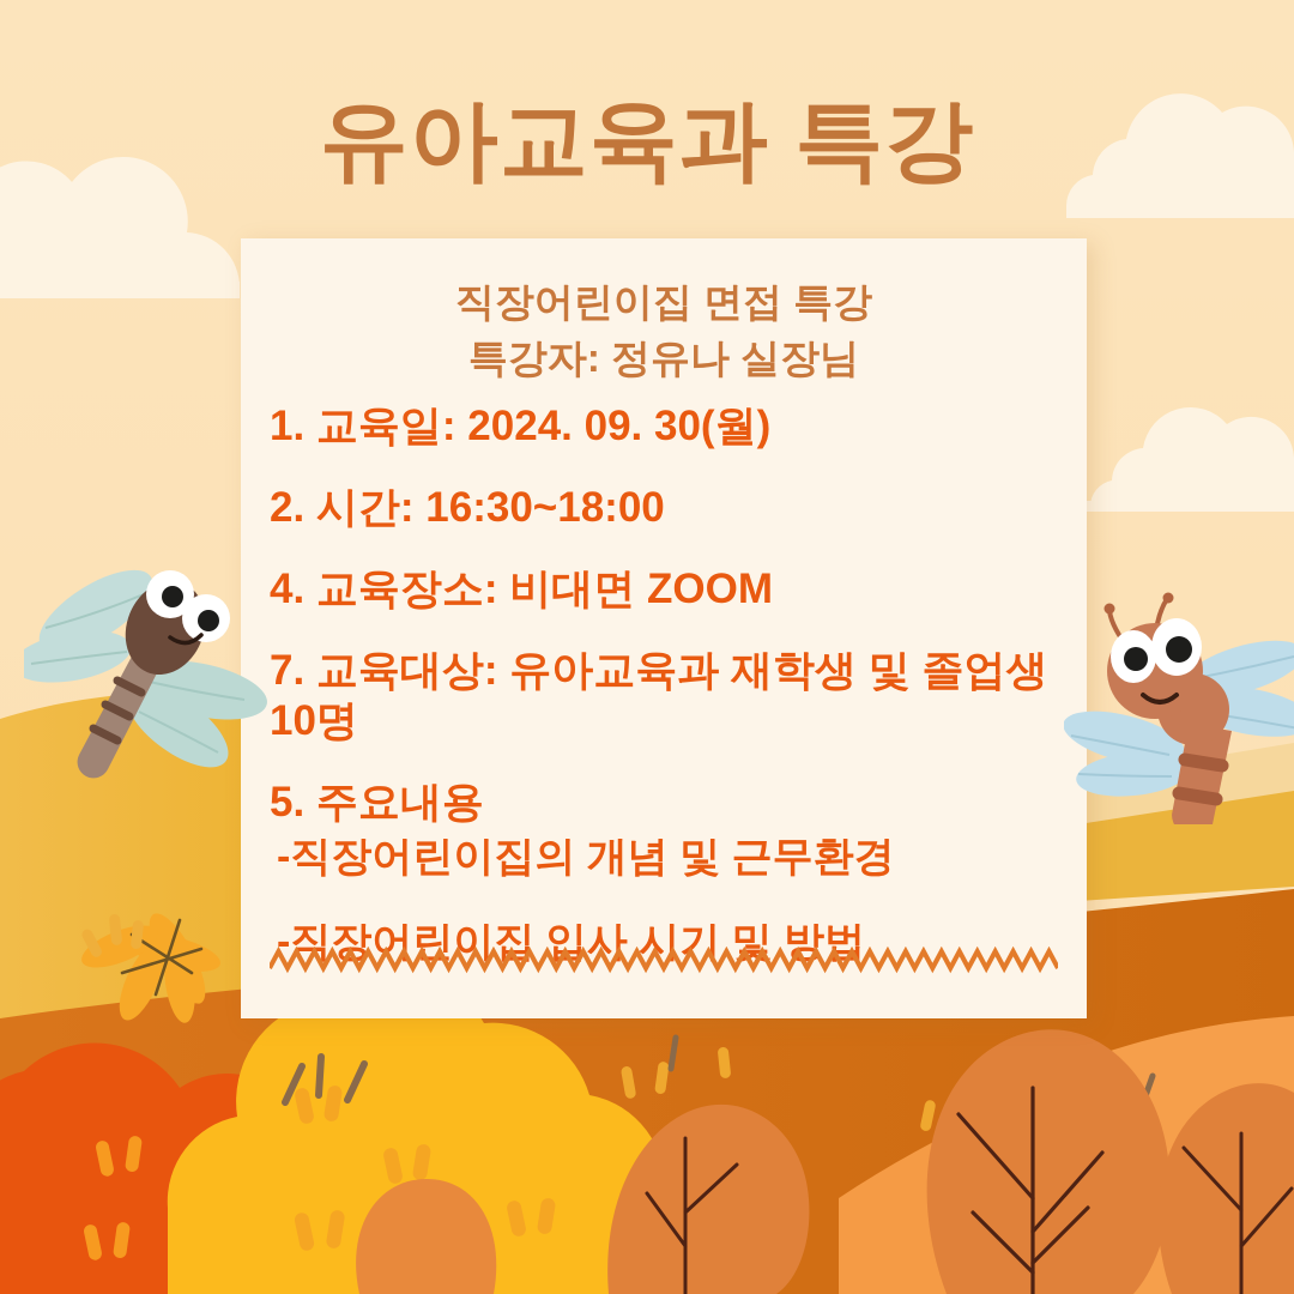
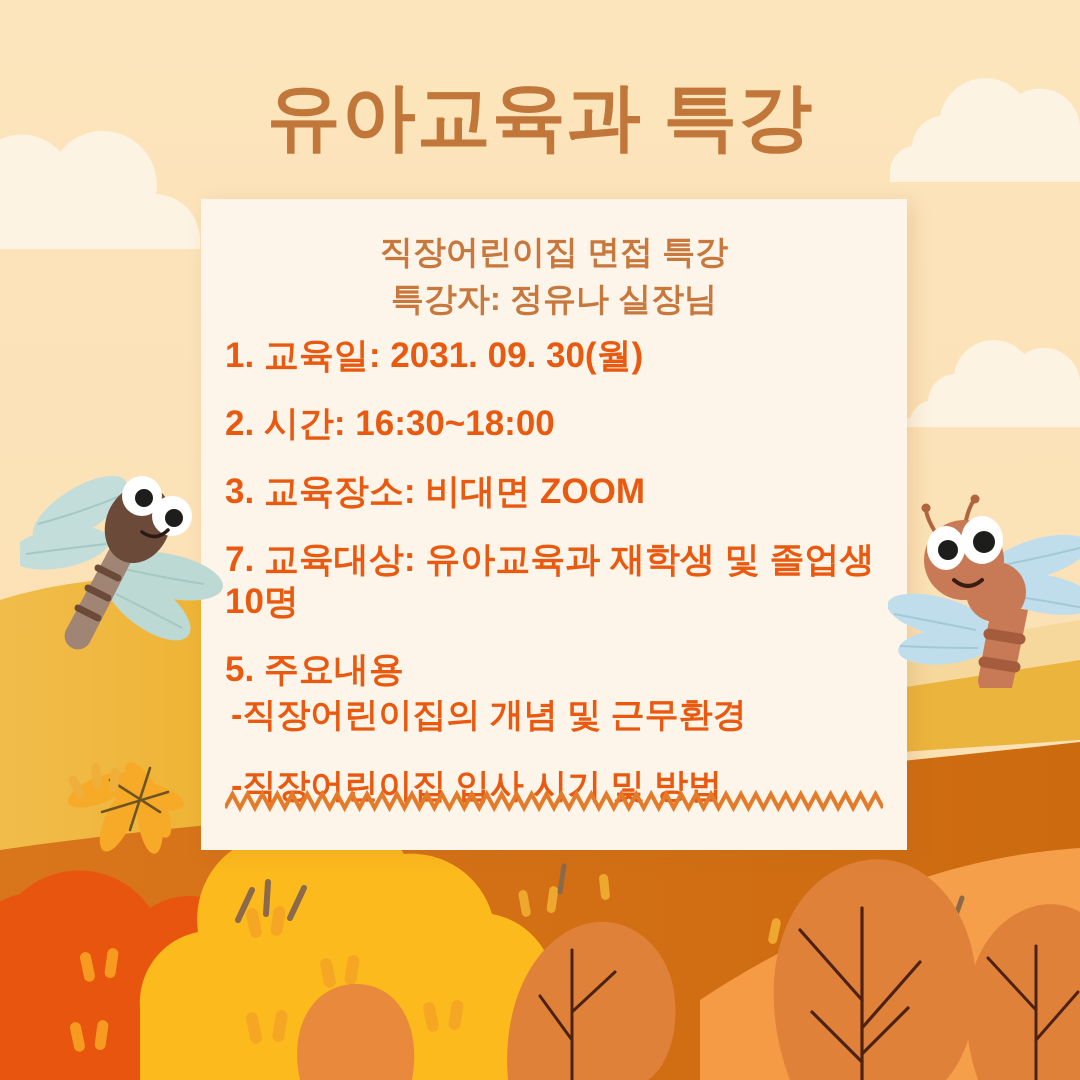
  유아교육과 특강
  직장어린이집 면접 특강
  특강자: 정유나 실장님
- 1. 교육일: 2024. 09. 30(월)
+ 1. 교육일: 2031. 09. 30(월)
  2. 시간: 16:30~18:00
- 4. 교육장소: 비대면 ZOOM
+ 3. 교육장소: 비대면 ZOOM
  7. 교육대상: 유아교육과 재학생 및 졸업생 10명
  5. 주요내용
  -직장어린이집의 개념 및 근무환경
  -직장어린이집 입사 시기 및 방법
